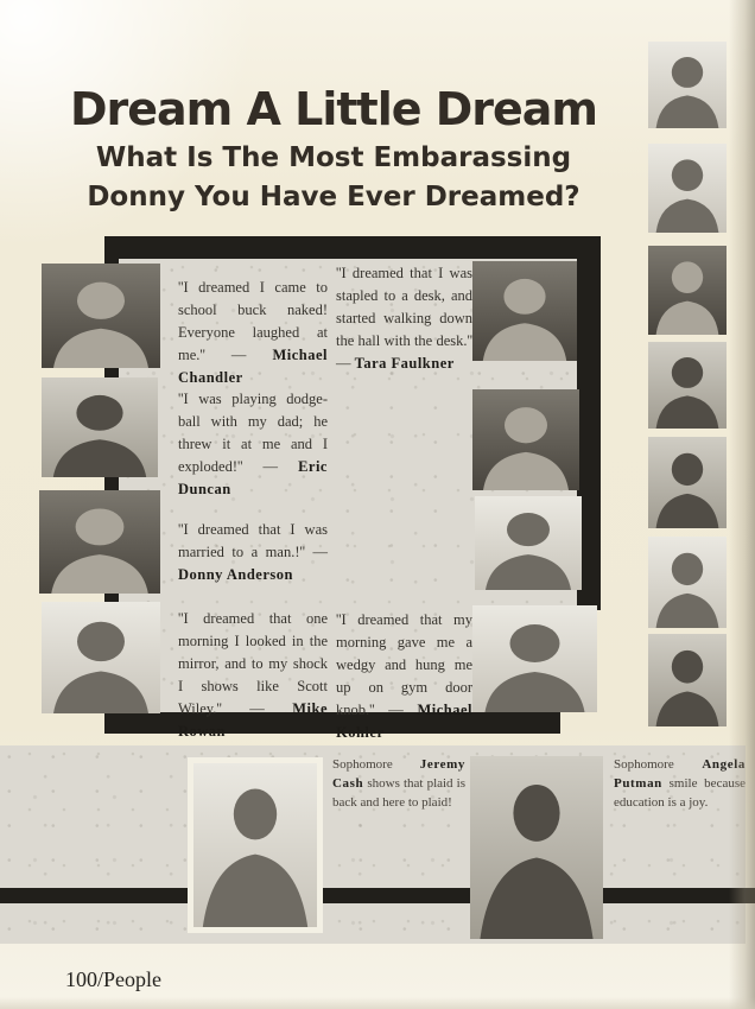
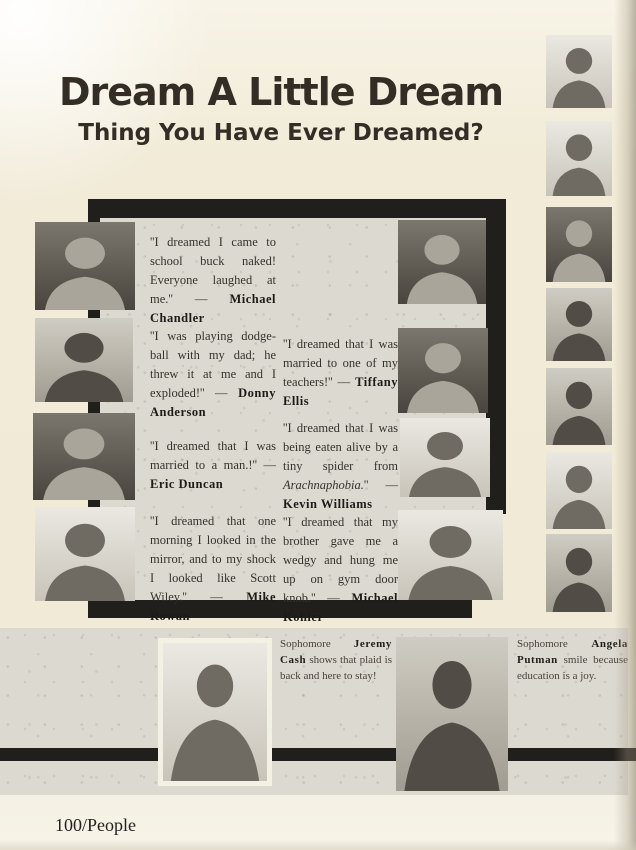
  Dream A Little Dream
- What Is The Most Embarassing
- Donny You Have Ever Dreamed?
+ Thing You Have Ever Dreamed?
  ''I dreamed I came to school buck naked! Everyone laughed at me.'' — Michael Chandler
- ''I dreamed that I was stapled to a desk, and started walking down the hall with the desk.'' — Tara Faulkner
- ''I was playing dodge-ball with my dad; he threw it at me and I exploded!'' — Eric Duncan
+ ''I was playing dodge-ball with my dad; he threw it at me and I exploded!'' — Donny Anderson
+ ''I dreamed that I was married to one of my teachers!'' — Tiffany Ellis
- ''I dreamed that I was married to a man.!'' — Donny Anderson
+ ''I dreamed that I was married to a man.!'' — Eric Duncan
+ ''I dreamed that I was being eaten alive by a tiny spider from Arachnaphobia.'' — Kevin Williams
- ''I dreamed that one morning I looked in the mirror, and to my shock I shows like Scott Wiley.'' — Mike Rowan
+ ''I dreamed that one morning I looked in the mirror, and to my shock I looked like Scott Wiley.'' — Mike Rowan
- ''I dreamed that my morning gave me a wedgy and hung me up on gym door knob.'' — Michael Kohler
+ ''I dreamed that my brother gave me a wedgy and hung me up on gym door knob.'' — Michael Kohler
- Sophomore Jeremy Cash shows that plaid is back and here to plaid!
+ Sophomore Jeremy Cash shows that plaid is back and here to stay!
  Sophomore Ang Putman smile beca education is a joy.
  100/People
